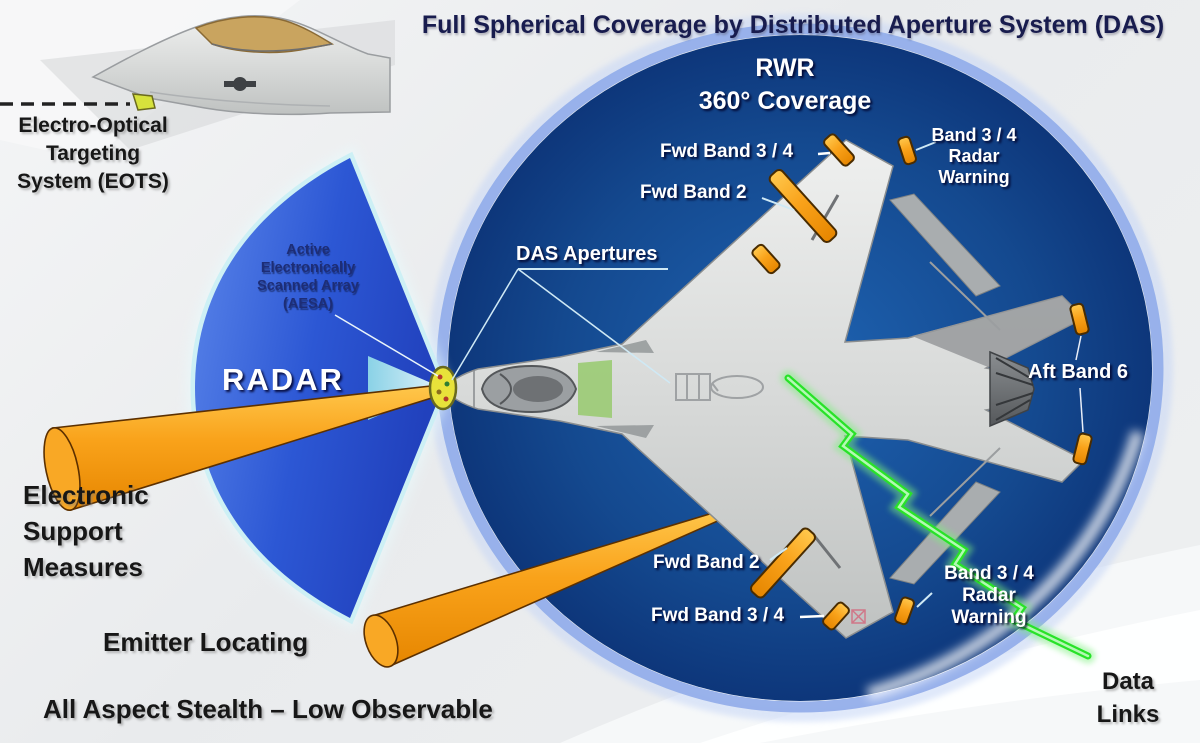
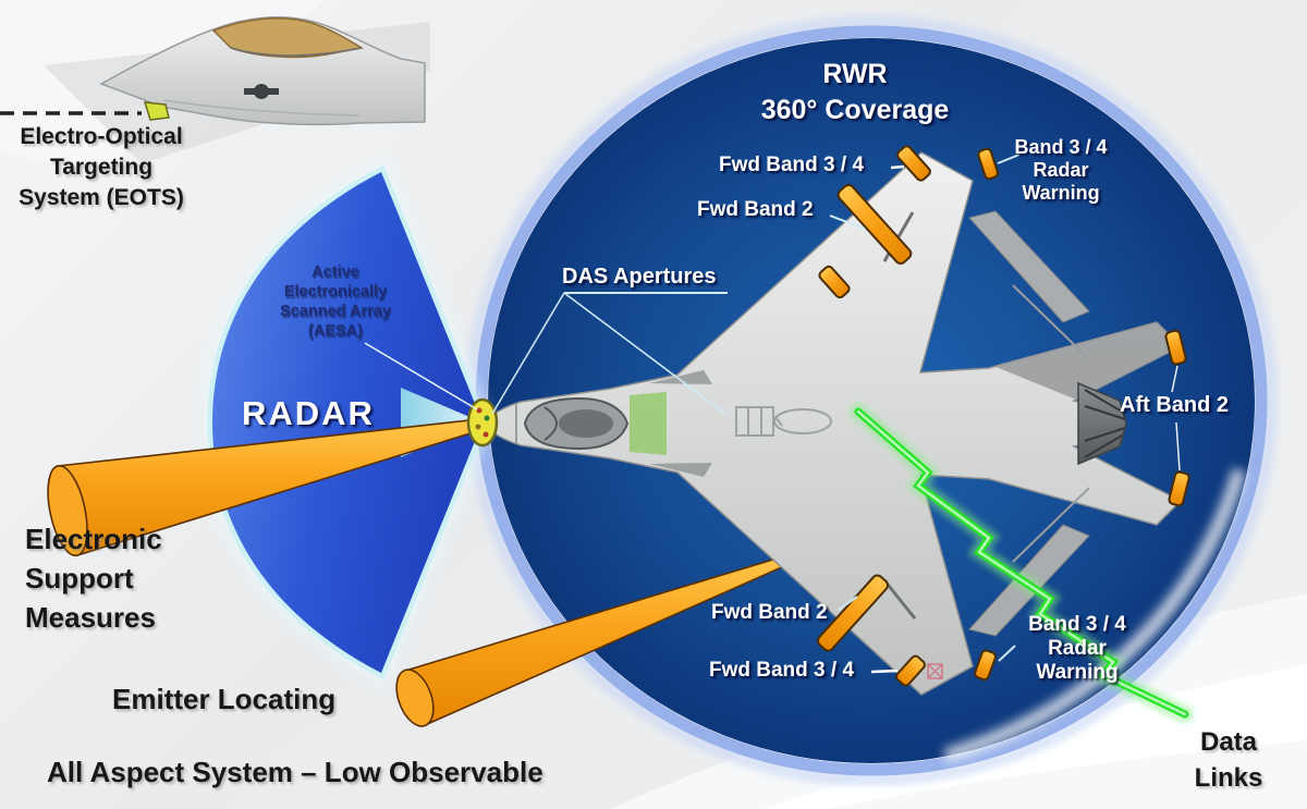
- Full Spherical Coverage by Distributed Aperture System (DAS)
  Electro-Optical
  Targeting
  System (EOTS)
  RWR
  360° Coverage
  Active
  Electronically
  Scanned Array
  (AESA)
  RADAR
  DAS Apertures
  Fwd Band 3 / 4
  Fwd Band 2
  Band 3 / 4
  Radar
  Warning
- Aft Band 6
+ Aft Band 2
  Fwd Band 2
  Fwd Band 3 / 4
  Band 3 / 4
  Radar
  Warning
  Electronic
  Support
  Measures
  Emitter Locating
- All Aspect Stealth – Low Observable
+ All Aspect System – Low Observable
  Data
  Links
